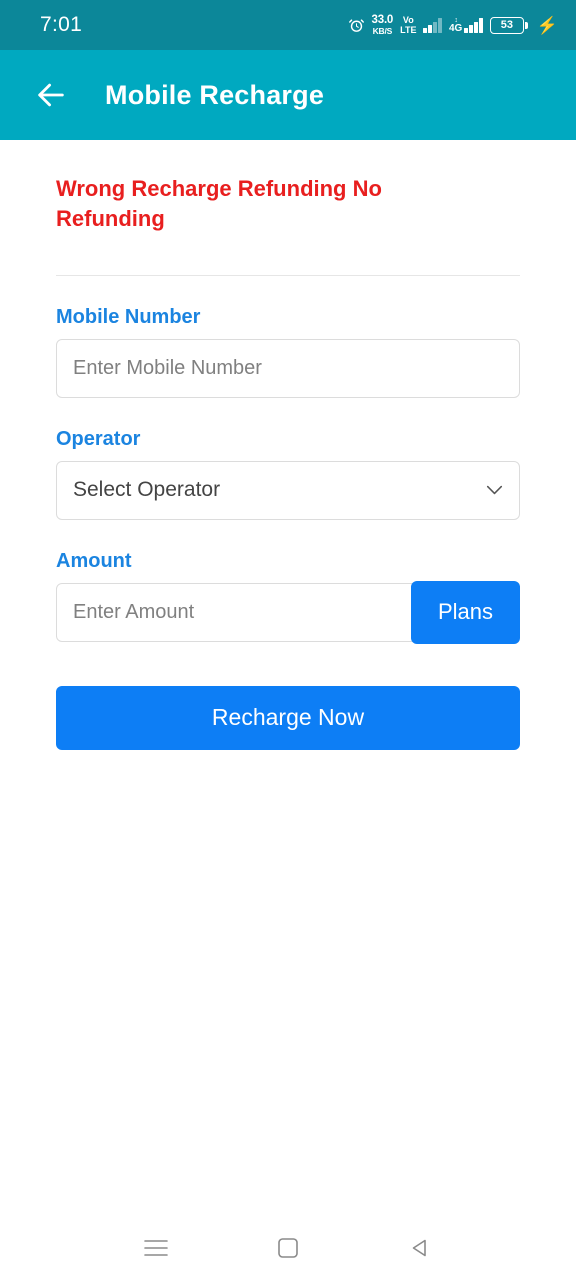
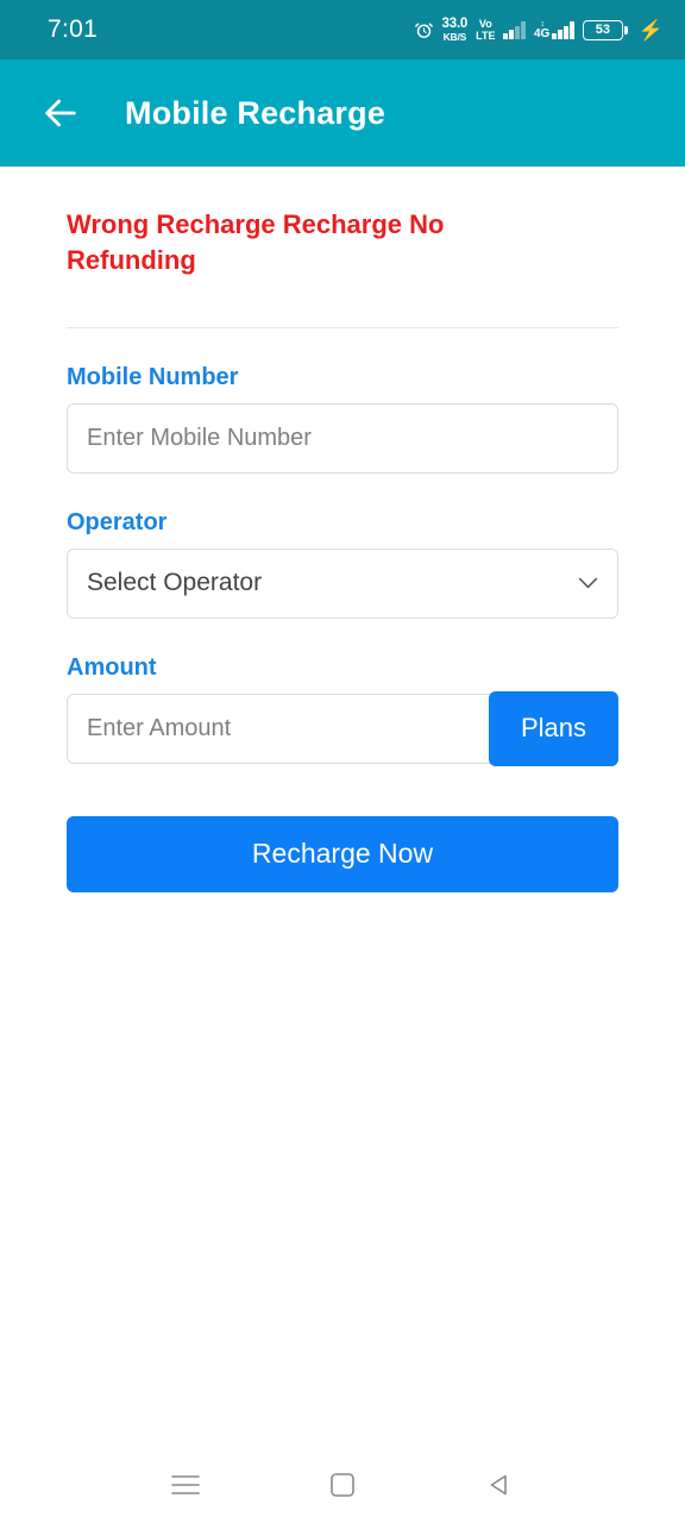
  7:01
  33.0
  KB/S
  Vo
  LTE
  4G
  53
  ⚡
  Mobile Recharge
- Wrong Recharge Refunding No Refunding
+ Wrong Recharge Recharge No Refunding
  Mobile Number
  Enter Mobile Number
  Operator
  Select Operator
  Amount
  Enter Amount
  Plans
  Recharge Now
